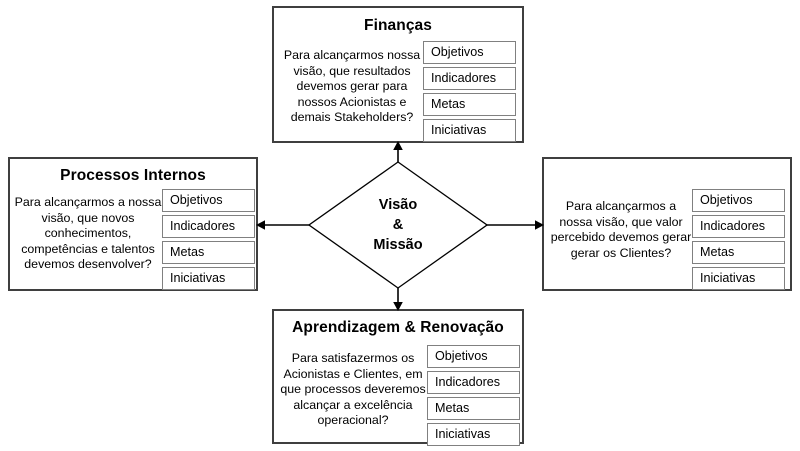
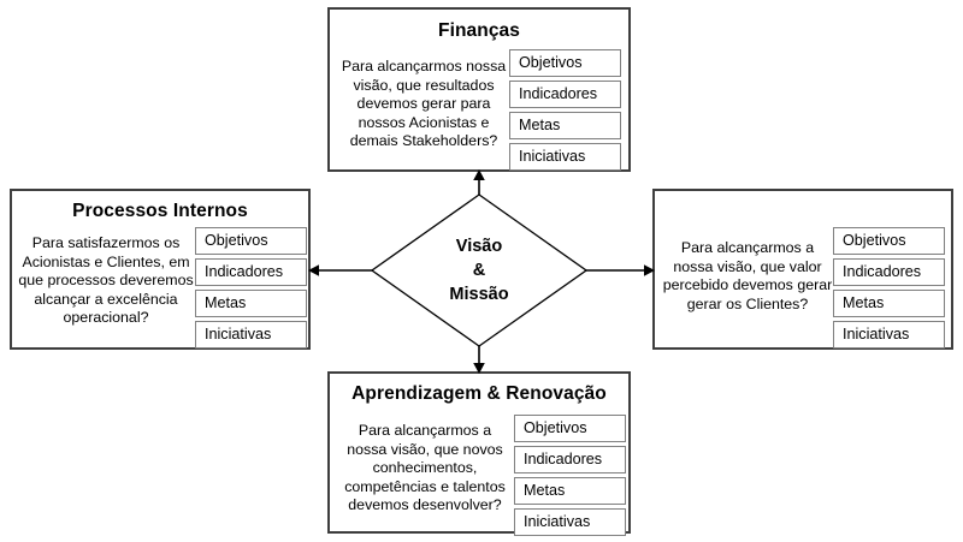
  Finanças
  Para alcançarmos nossa visão, que resultados devemos gerar para nossos Acionistas e demais Stakeholders?
  Objetivos
  Indicadores
  Metas
  Iniciativas
  Processos Internos
- Para alcançarmos a nossa visão, que novos conhecimentos, competências e talentos devemos desenvolver?
+ Para satisfazermos os Acionistas e Clientes, em que processos deveremos alcançar a excelência operacional?
  Objetivos
  Indicadores
  Metas
  Iniciativas
  Para alcançarmos a nossa visão, que valor percebido devemos gerar gerar os Clientes?
  Objetivos
  Indicadores
  Metas
  Iniciativas
  Aprendizagem & Renovação
- Para satisfazermos os Acionistas e Clientes, em que processos deveremos alcançar a excelência operacional?
+ Para alcançarmos a nossa visão, que novos conhecimentos, competências e talentos devemos desenvolver?
  Objetivos
  Indicadores
  Metas
  Iniciativas
  Visão
  &
  Missão
